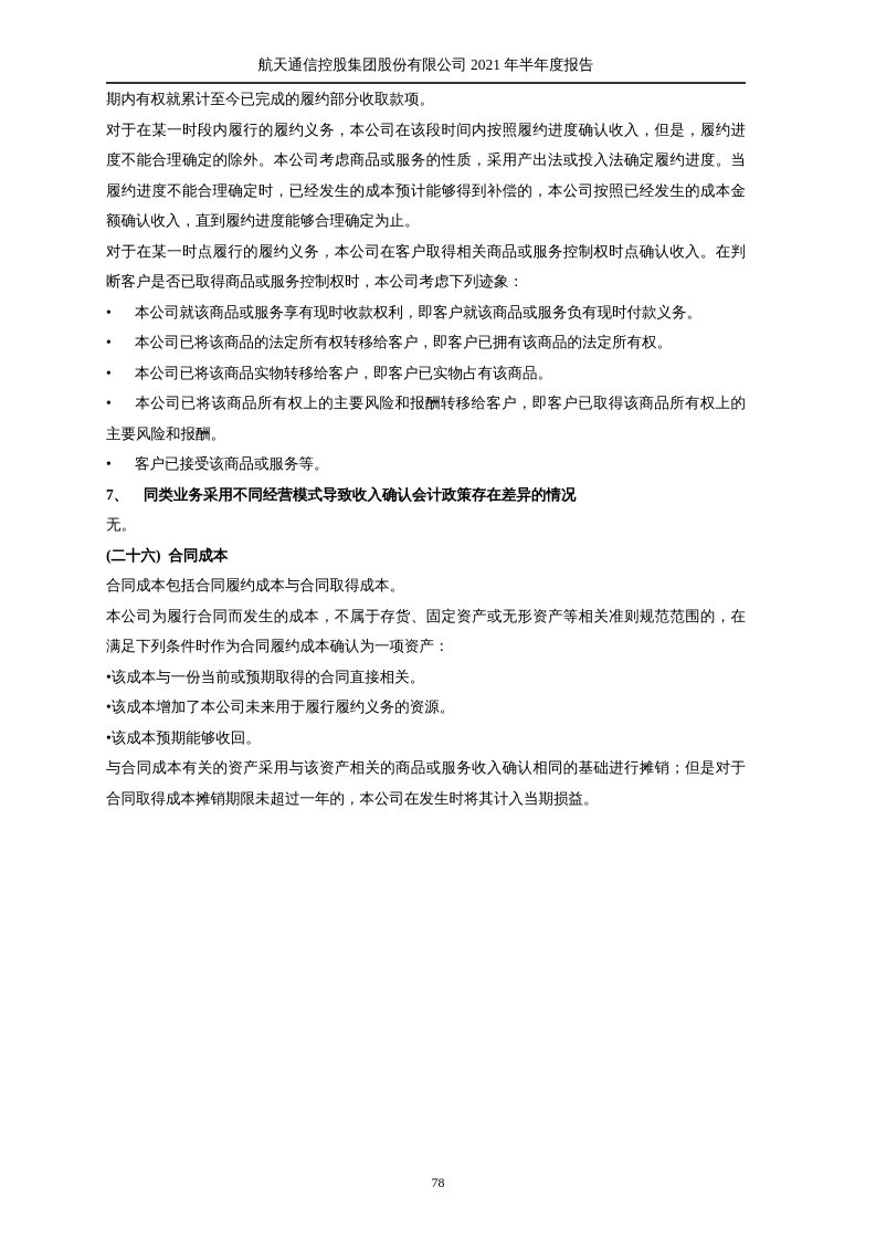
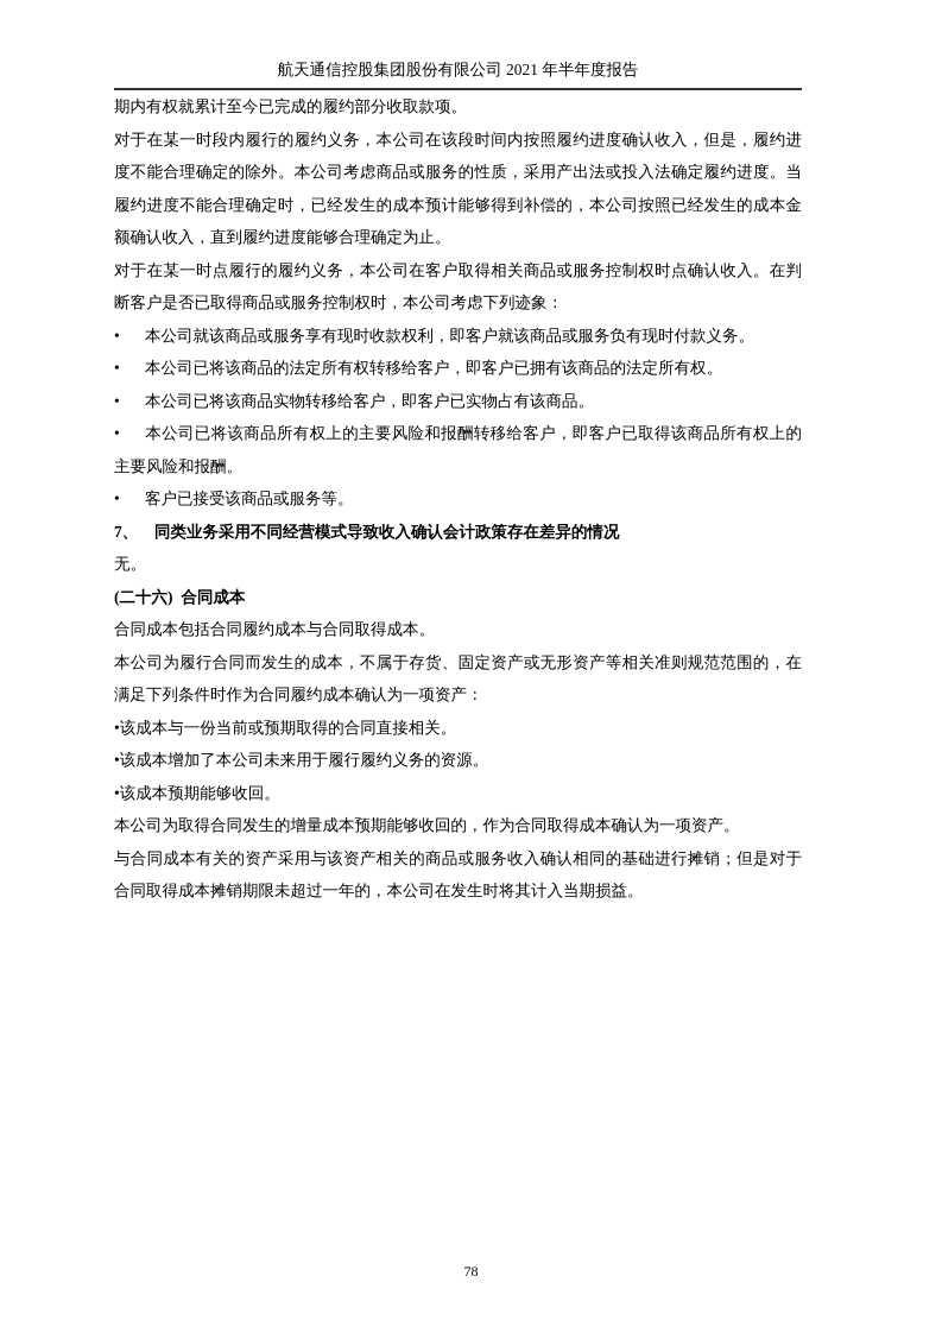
  航天通信控股集团股份有限公司 2021 年半年度报告
  期内有权就累计至今已完成的履约部分收取款项。
  对于在某一时段内履行的履约义务，本公司在该段时间内按照履约进度确认收入，但是，履约进度不能合理确定的除外。本公司考虑商品或服务的性质，采用产出法或投入法确定履约进度。当履约进度不能合理确定时，已经发生的成本预计能够得到补偿的，本公司按照已经发生的成本金额确认收入，直到履约进度能够合理确定为止。
  对于在某一时点履行的履约义务，本公司在客户取得相关商品或服务控制权时点确认收入。在判断客户是否已取得商品或服务控制权时，本公司考虑下列迹象：
  • 本公司就该商品或服务享有现时收款权利，即客户就该商品或服务负有现时付款义务。
  • 本公司已将该商品的法定所有权转移给客户，即客户已拥有该商品的法定所有权。
  • 本公司已将该商品实物转移给客户，即客户已实物占有该商品。
  • 本公司已将该商品所有权上的主要风险和报酬转移给客户，即客户已取得该商品所有权上的主要风险和报酬。
  • 客户已接受该商品或服务等。
  7、 同类业务采用不同经营模式导致收入确认会计政策存在差异的情况
  无。
  (二十六) 合同成本
  合同成本包括合同履约成本与合同取得成本。
  本公司为履行合同而发生的成本，不属于存货、固定资产或无形资产等相关准则规范范围的，在满足下列条件时作为合同履约成本确认为一项资产：
  •该成本与一份当前或预期取得的合同直接相关。
  •该成本增加了本公司未来用于履行履约义务的资源。
  •该成本预期能够收回。
+ 本公司为取得合同发生的增量成本预期能够收回的，作为合同取得成本确认为一项资产。
  与合同成本有关的资产采用与该资产相关的商品或服务收入确认相同的基础进行摊销；但是对于合同取得成本摊销期限未超过一年的，本公司在发生时将其计入当期损益。
  78
